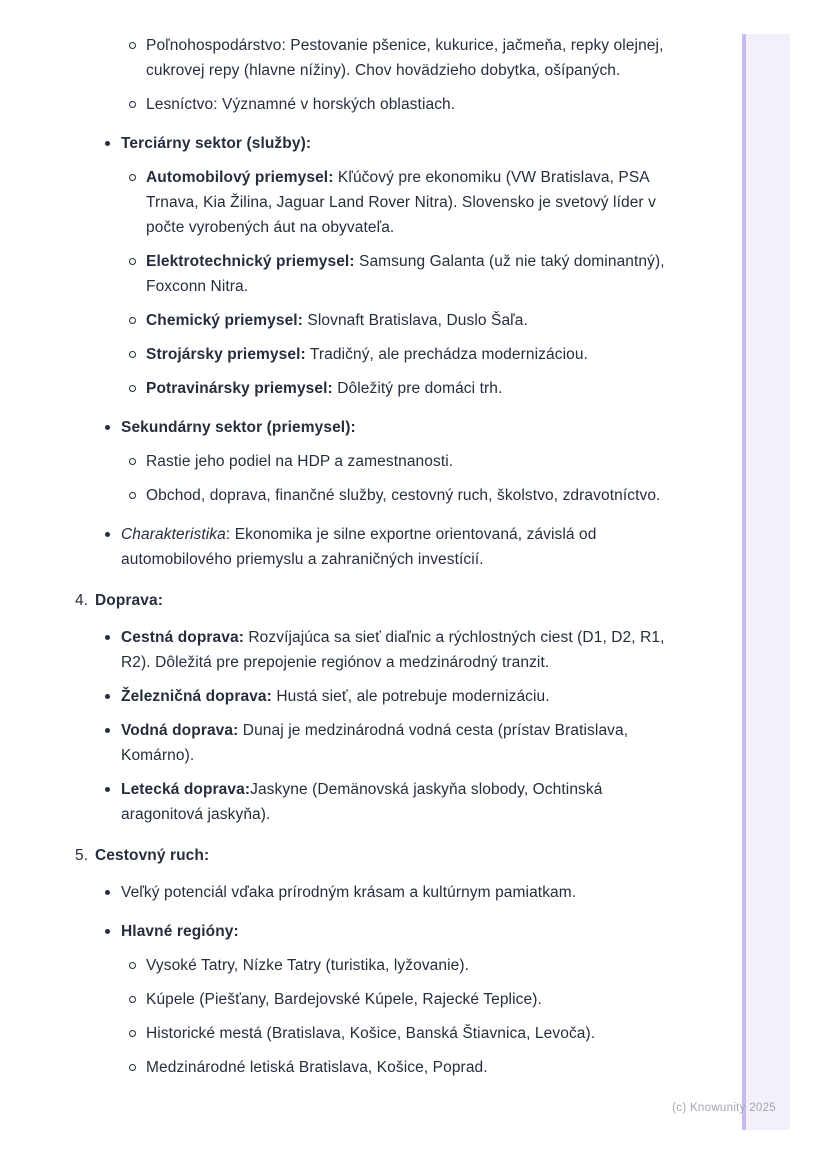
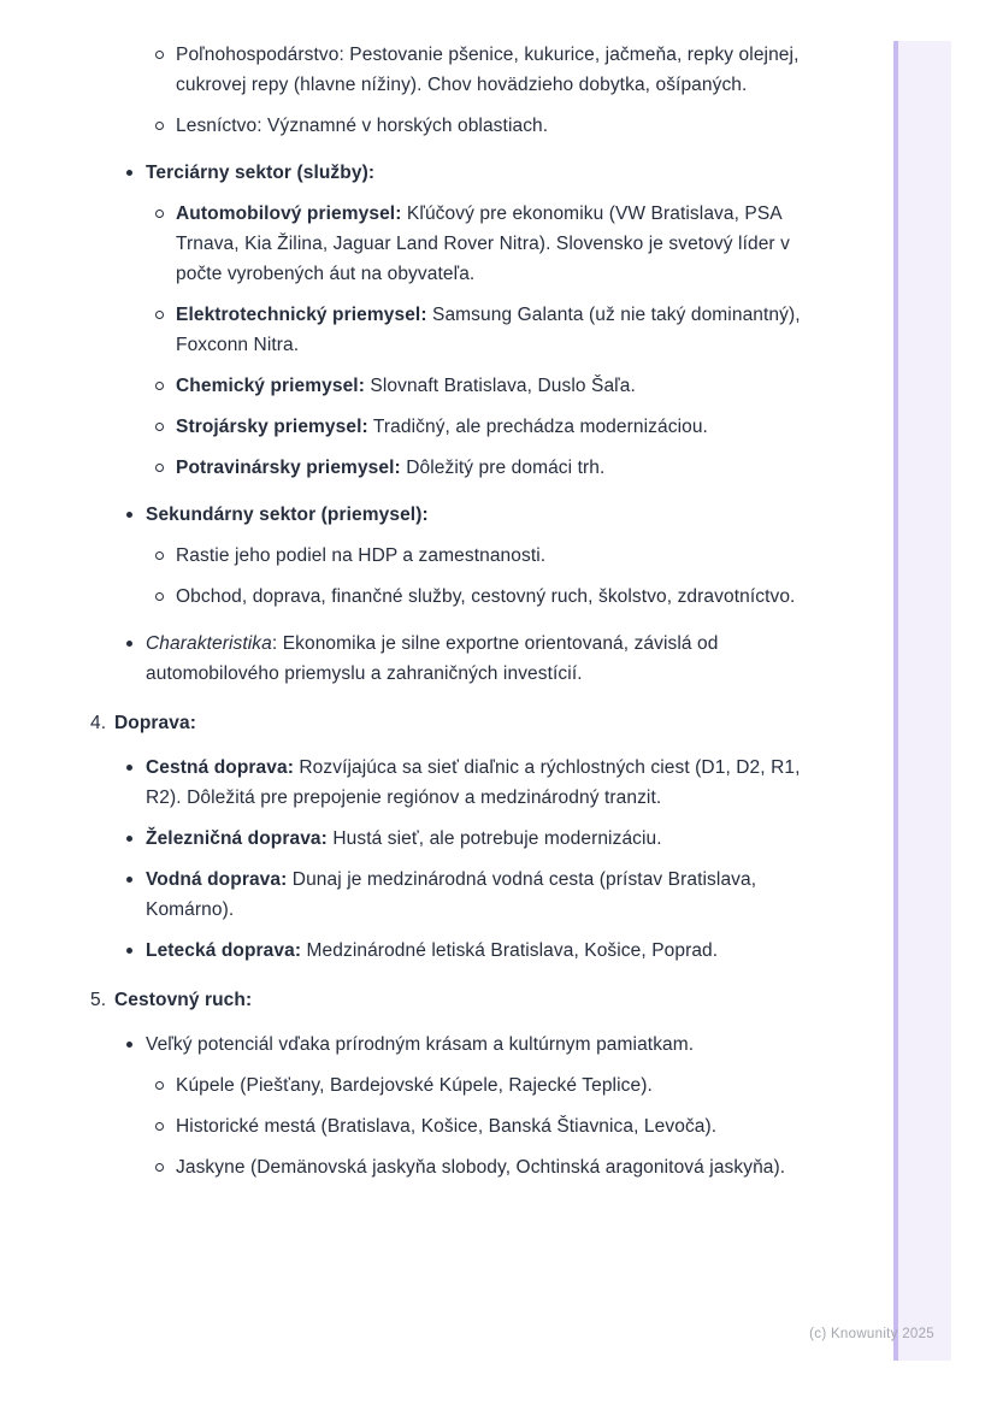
  Poľnohospodárstvo: Pestovanie pšenice, kukurice, jačmeňa, repky olejnej, cukrovej repy (hlavne nížiny). Chov hovädzieho dobytka, ošípaných.
  Lesníctvo: Významné v horských oblastiach.
  Terciárny sektor (služby):
  Automobilový priemysel: Kľúčový pre ekonomiku (VW Bratislava, PSA Trnava, Kia Žilina, Jaguar Land Rover Nitra). Slovensko je svetový líder v počte vyrobených áut na obyvateľa.
  Elektrotechnický priemysel: Samsung Galanta (už nie taký dominantný), Foxconn Nitra.
  Chemický priemysel: Slovnaft Bratislava, Duslo Šaľa.
  Strojársky priemysel: Tradičný, ale prechádza modernizáciou.
  Potravinársky priemysel: Dôležitý pre domáci trh.
  Sekundárny sektor (priemysel):
  Rastie jeho podiel na HDP a zamestnanosti.
  Obchod, doprava, finančné služby, cestovný ruch, školstvo, zdravotníctvo.
  Charakteristika: Ekonomika je silne exportne orientovaná, závislá od automobilového priemyslu a zahraničných investícií.
  4.
  Doprava:
  Cestná doprava: Rozvíjajúca sa sieť diaľnic a rýchlostných ciest (D1, D2, R1, R2). Dôležitá pre prepojenie regiónov a medzinárodný tranzit.
  Železničná doprava: Hustá sieť, ale potrebuje modernizáciu.
  Vodná doprava: Dunaj je medzinárodná vodná cesta (prístav Bratislava, Komárno).
- Letecká doprava:Jaskyne (Demänovská jaskyňa slobody, Ochtinská aragonitová jaskyňa).
+ Letecká doprava: Medzinárodné letiská Bratislava, Košice, Poprad.
  5.
  Cestovný ruch:
  Veľký potenciál vďaka prírodným krásam a kultúrnym pamiatkam.
- Hlavné regióny:
- Vysoké Tatry, Nízke Tatry (turistika, lyžovanie).
  Kúpele (Piešťany, Bardejovské Kúpele, Rajecké Teplice).
  Historické mestá (Bratislava, Košice, Banská Štiavnica, Levoča).
- Medzinárodné letiská Bratislava, Košice, Poprad.
+ Jaskyne (Demänovská jaskyňa slobody, Ochtinská aragonitová jaskyňa).
  (c) Knowunity 2025
